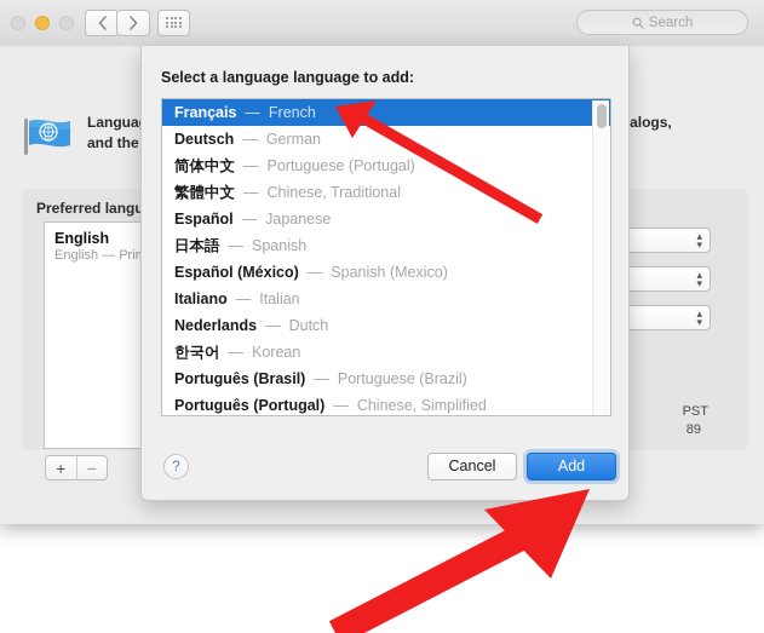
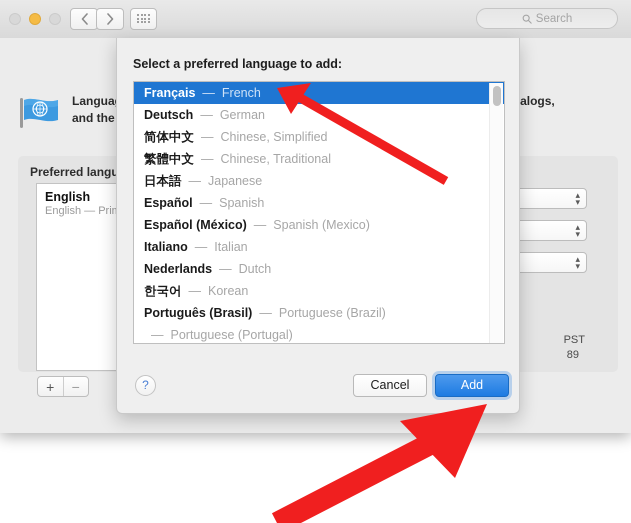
  Search
  English
  English — Pri
  +
  −
  ▴
  ▾
  ▴
  ▾
  ▴
  ▾
  PST
  89
- Select a language language to add:
+ Select a preferred language to add:
  Français
  —
  French
  Deutsch
  —
  German
  简体中文
  —
- Portuguese (Portugal)
+ Chinese, Simplified
  繁體中文
  —
  Chinese, Traditional
- Español
+ 日本語
  —
  Japanese
- 日本語
+ Español
  —
  Spanish
  Español (México)
  —
  Spanish (Mexico)
  Italiano
  —
  Italian
  Nederlands
  —
  Dutch
  한국어
  —
  Korean
  Português (Brasil)
  —
  Portuguese (Brazil)
- Português (Portugal)
  —
- Chinese, Simplified
+ Portuguese (Portugal)
  ?
  Cancel
  Add
